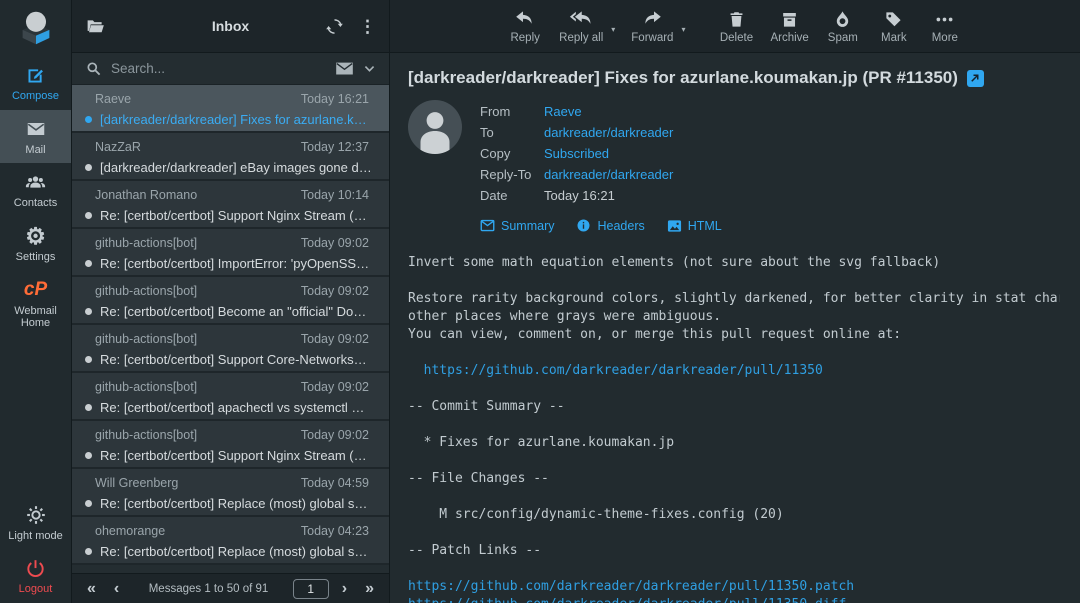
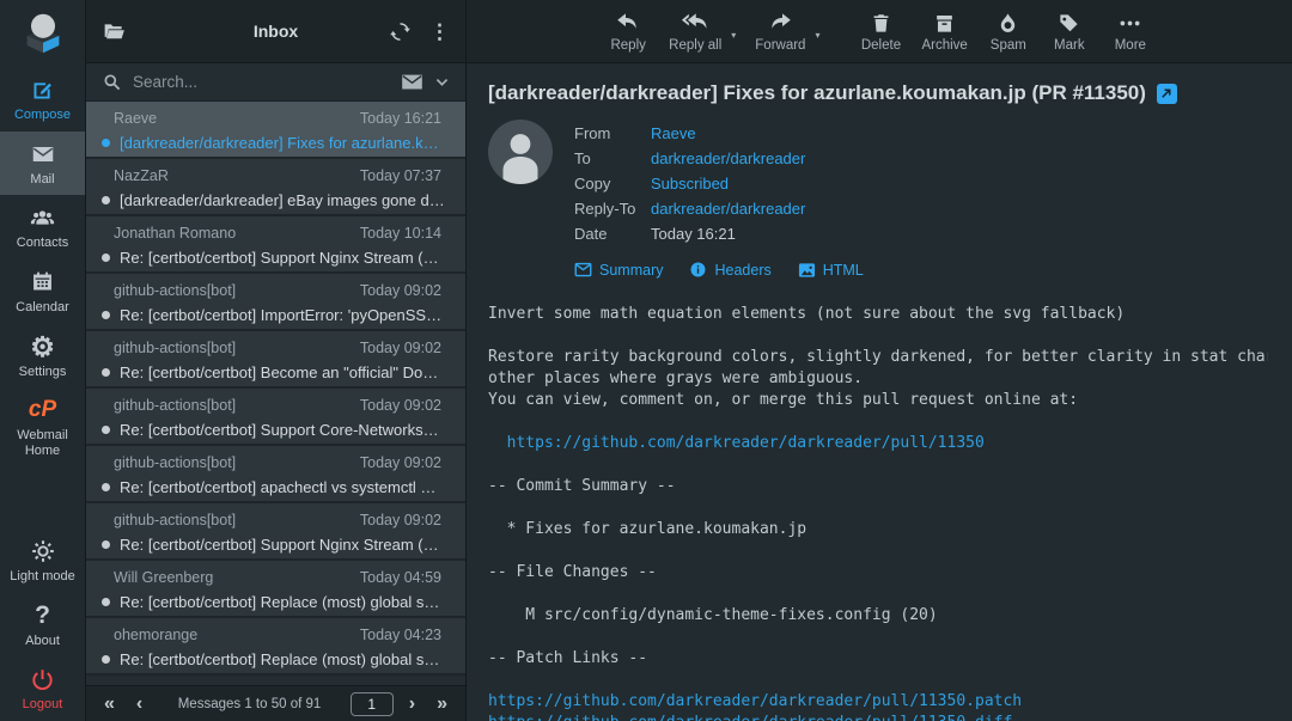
  Compose
  Mail
  Contacts
+ Calendar
  ⚙
  Settings
  cP
  Webmail Home
  Light mode
+ ?
+ About
  Logout
  Inbox
  ⋮
  Search...
  Raeve
  Today 16:21
  [darkreader/darkreader] Fixes for azurlane.k…
  NazZaR
- Today 12:37
+ Today 07:37
  [darkreader/darkreader] eBay images gone d…
  Jonathan Romano
  Today 10:14
  Re: [certbot/certbot] Support Nginx Stream (…
  github-actions[bot]
  Today 09:02
  Re: [certbot/certbot] ImportError: 'pyOpenSS…
  github-actions[bot]
  Today 09:02
  Re: [certbot/certbot] Become an "official" Do…
  github-actions[bot]
  Today 09:02
  Re: [certbot/certbot] Support Core-Networks…
  github-actions[bot]
  Today 09:02
  Re: [certbot/certbot] apachectl vs systemctl …
  github-actions[bot]
  Today 09:02
  Re: [certbot/certbot] Support Nginx Stream (…
  Will Greenberg
  Today 04:59
  Re: [certbot/certbot] Replace (most) global s…
  ohemorange
  Today 04:23
  Re: [certbot/certbot] Replace (most) global s…
  «
  ‹
  Messages 1 to 50 of 91
  1
  ›
  »
  Reply
  Reply all
  ▾
  Forward
  ▾
  Delete
  Archive
  Spam
  Mark
  More
  [darkreader/darkreader] Fixes for azurlane.koumakan.jp (PR #11350)
  From
  Raeve
  To
  darkreader/darkreader
  Copy
  Subscribed
  Reply-To
  darkreader/darkreader
  Date
  Today 16:21
  Summary
  Headers
  HTML
  Invert some math equation elements (not sure about the svg fallback)
  Restore rarity background colors, slightly darkened, for better clarity in stat cha
  other places where grays were ambiguous.
  You can view, comment on, or merge this pull request online at:
  https://github.com/darkreader/darkreader/pull/11350
  -- Commit Summary --
  * Fixes for azurlane.koumakan.jp
  -- File Changes --
  M src/config/dynamic-theme-fixes.config (20)
  -- Patch Links --
  https://github.com/darkreader/darkreader/pull/11350.patch
